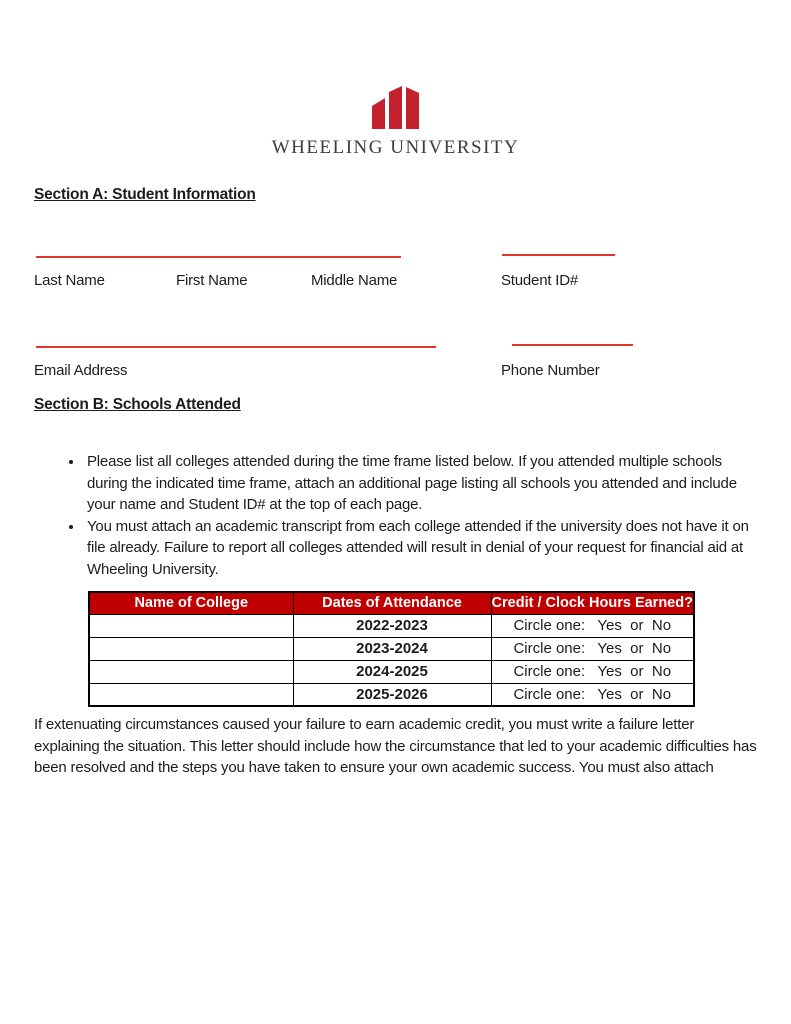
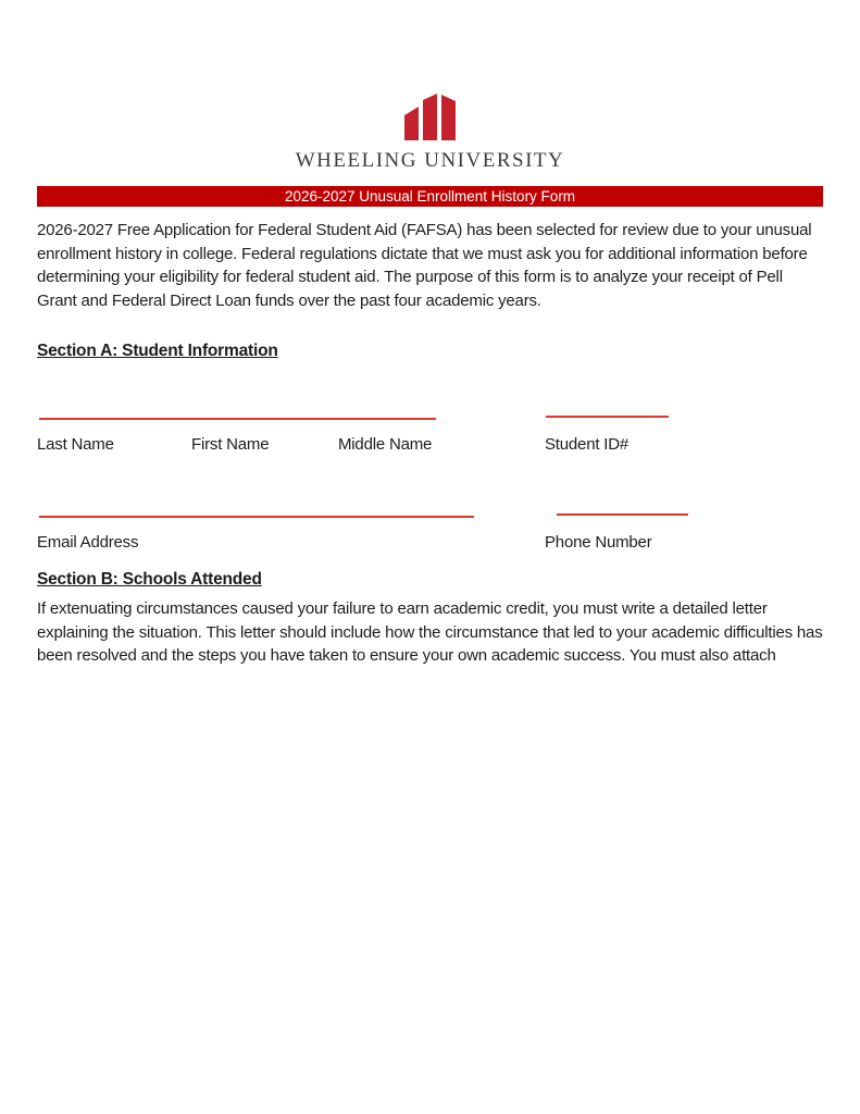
  WHEELING UNIVERSITY
+ 2026-2027 Unusual Enrollment History Form
+ 2026-2027 Free Application for Federal Student Aid (FAFSA) has been selected for review due to your unusual enrollment history in college. Federal regulations dictate that we must ask you for additional information before determining your eligibility for federal student aid. The purpose of this form is to analyze your receipt of Pell Grant and Federal Direct Loan funds over the past four academic years.
  Section A: Student Information
  Last Name
  First Name
  Middle Name
  Student ID#
  Email Address
  Phone Number
  Section B: Schools Attended
- Please list all colleges attended during the time frame listed below. If you attended multiple schools during the indicated time frame, attach an additional page listing all schools you attended and include your name and Student ID# at the top of each page.
- You must attach an academic transcript from each college attended if the university does not have it on file already. Failure to report all colleges attended will result in denial of your request for financial aid at Wheeling University.
- Name of College	Dates of Attendance	Credit / Clock Hours Earned?
- 	2022-2023	Circle one: Yes or No
- 	2023-2024	Circle one: Yes or No
- 	2024-2025	Circle one: Yes or No
- 	2025-2026	Circle one: Yes or No
- If extenuating circumstances caused your failure to earn academic credit, you must write a failure letter explaining the situation. This letter should include how the circumstance that led to your academic difficulties has been resolved and the steps you have taken to ensure your own academic success. You must also attach
+ If extenuating circumstances caused your failure to earn academic credit, you must write a detailed letter explaining the situation. This letter should include how the circumstance that led to your academic difficulties has been resolved and the steps you have taken to ensure your own academic success. You must also attach
